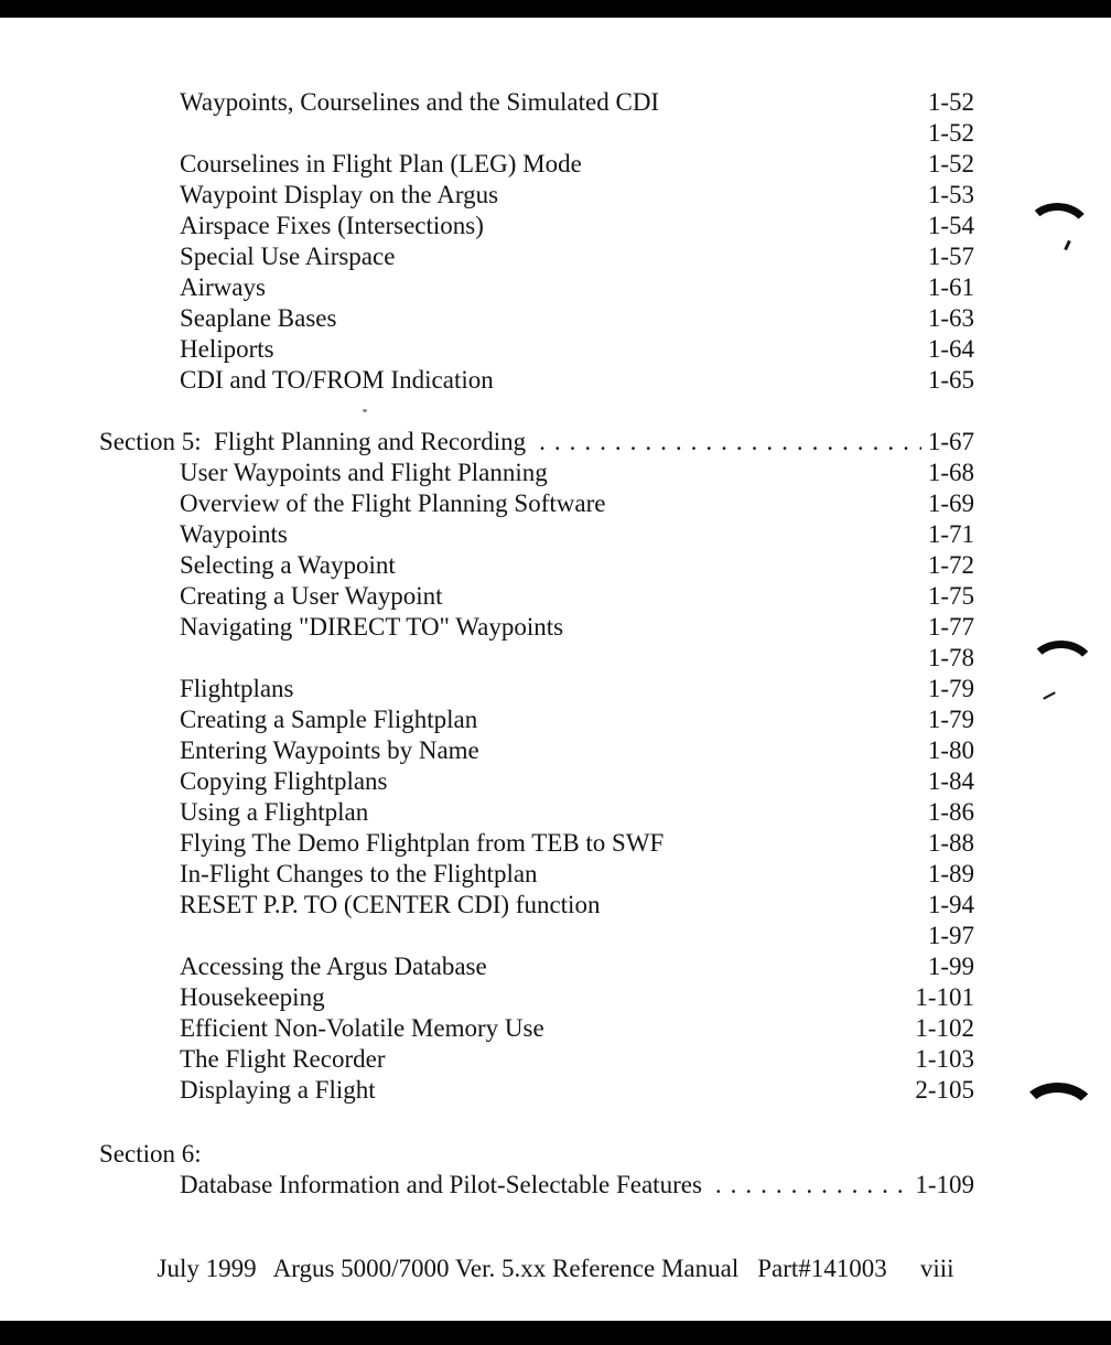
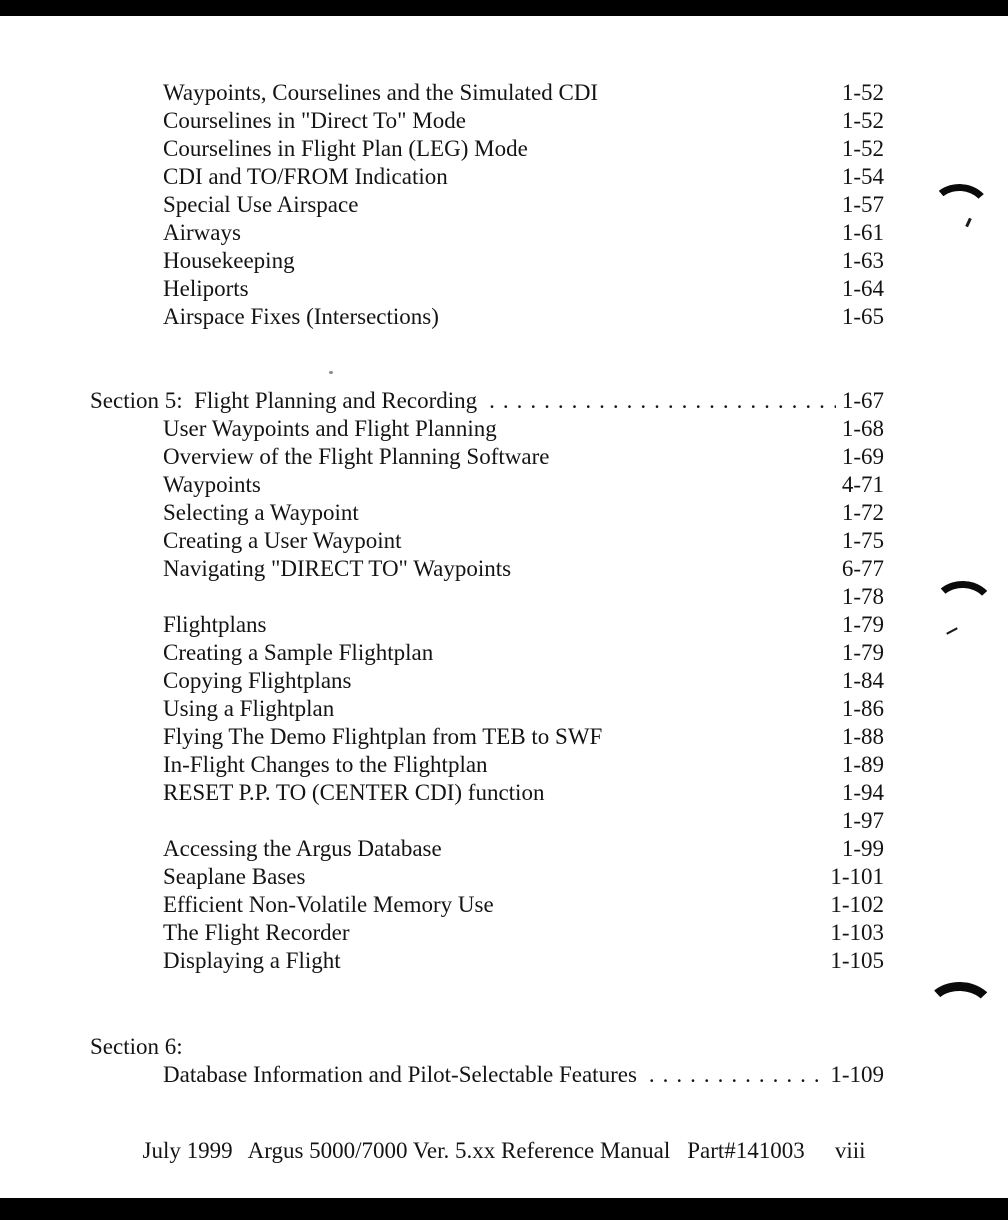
  Waypoints, Courselines and the Simulated CDI
  1-52
+ Courselines in "Direct To" Mode
  1-52
  Courselines in Flight Plan (LEG) Mode
  1-52
- Waypoint Display on the Argus
- 1-53
- Airspace Fixes (Intersections)
+ CDI and TO/FROM Indication
  1-54
  Special Use Airspace
  1-57
  Airways
  1-61
- Seaplane Bases
+ Housekeeping
  1-63
  Heliports
  1-64
- CDI and TO/FROM Indication
+ Airspace Fixes (Intersections)
  1-65
  Section 5: Flight Planning and Recording
  1-67
  User Waypoints and Flight Planning
  1-68
  Overview of the Flight Planning Software
  1-69
  Waypoints
- 1-71
+ 4-71
  Selecting a Waypoint
  1-72
  Creating a User Waypoint
  1-75
  Navigating "DIRECT TO" Waypoints
- 1-77
+ 6-77
  1-78
  Flightplans
  1-79
  Creating a Sample Flightplan
  1-79
- Entering Waypoints by Name
- 1-80
  Copying Flightplans
  1-84
  Using a Flightplan
  1-86
  Flying The Demo Flightplan from TEB to SWF
  1-88
  In-Flight Changes to the Flightplan
  1-89
  RESET P.P. TO (CENTER CDI) function
  1-94
  1-97
  Accessing the Argus Database
  1-99
- Housekeeping
+ Seaplane Bases
  1-101
  Efficient Non-Volatile Memory Use
  1-102
  The Flight Recorder
  1-103
  Displaying a Flight
- 2-105
+ 1-105
  Section 6:
  Database Information and Pilot-Selectable Features
  1-109
  July 1999
  Argus 5000/7000 Ver. 5.xx Reference Manual
  Part#141003
  viii
